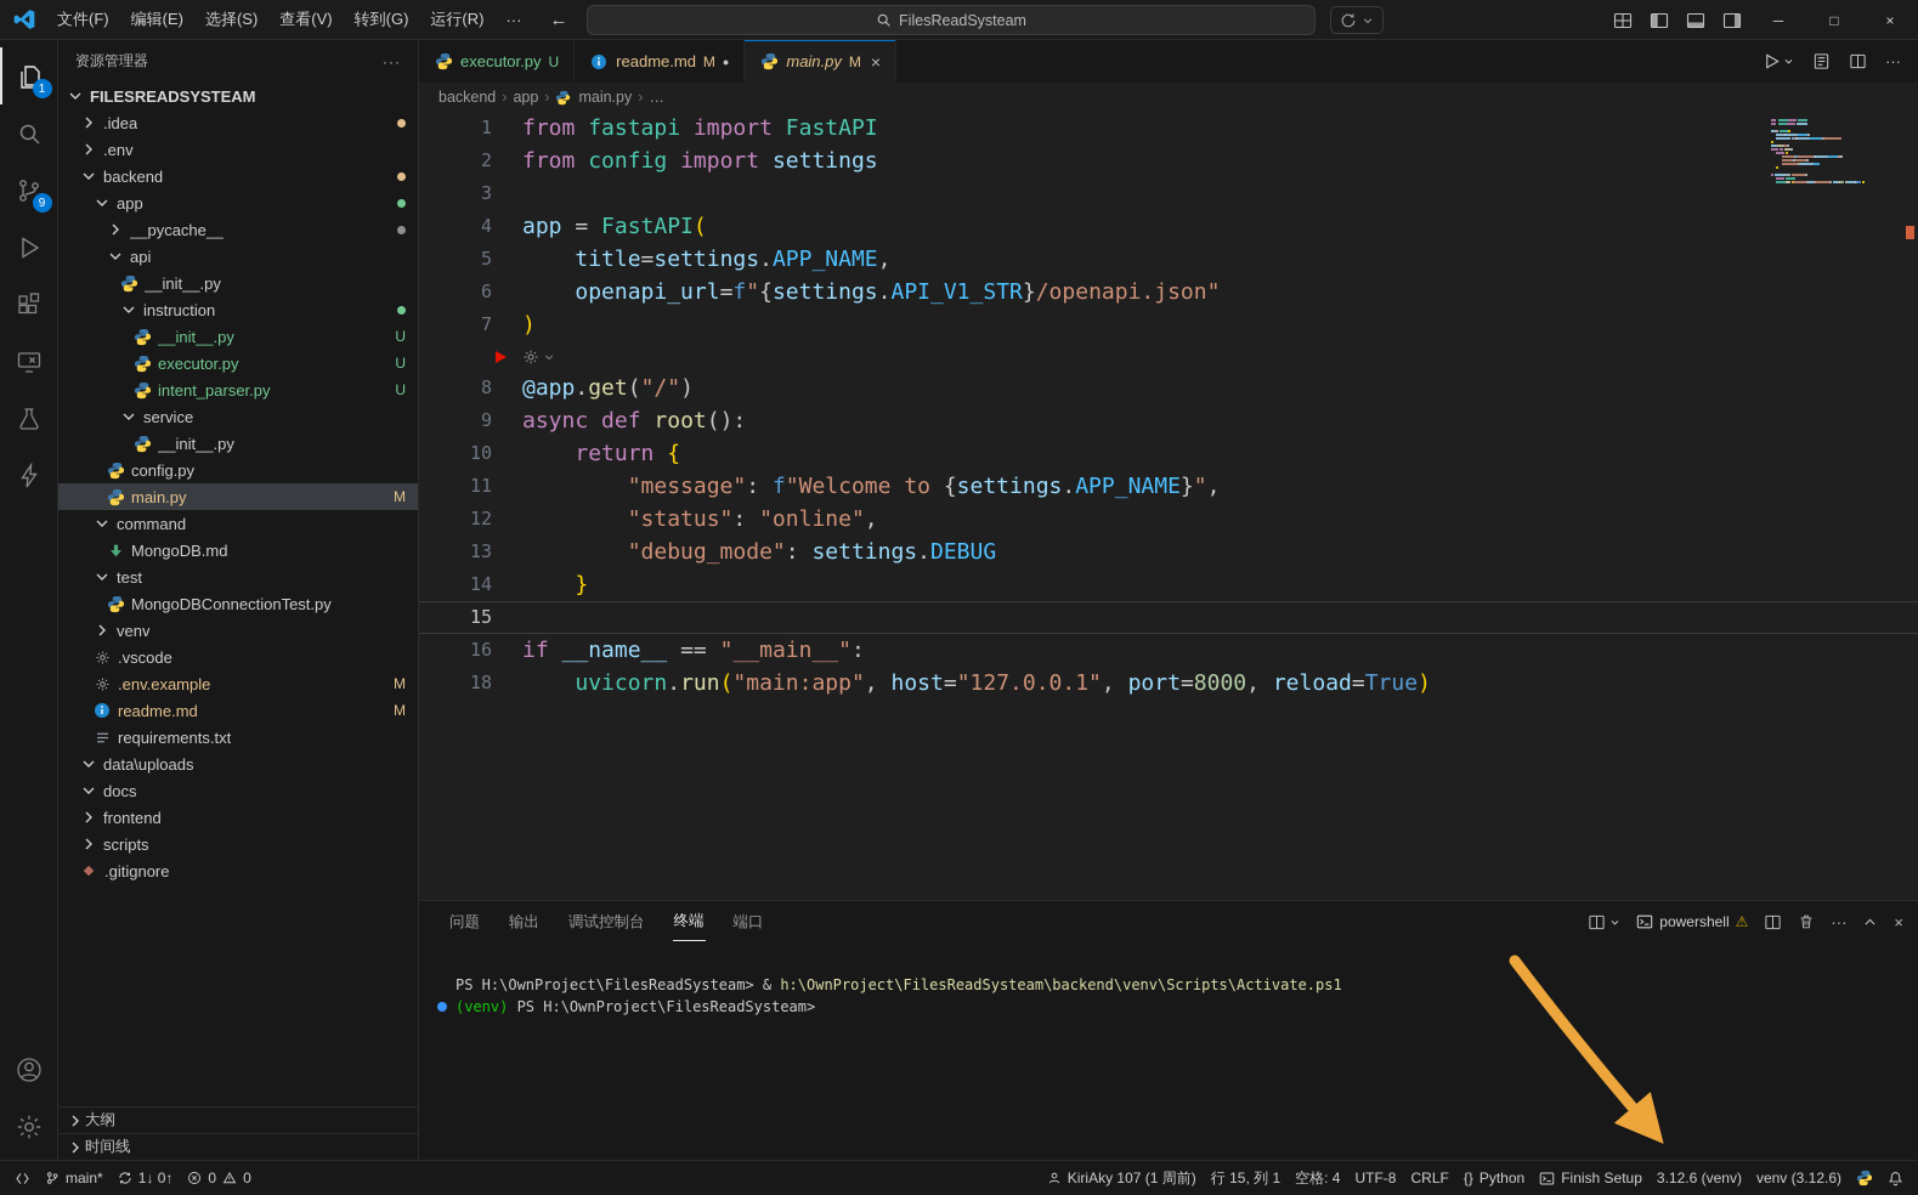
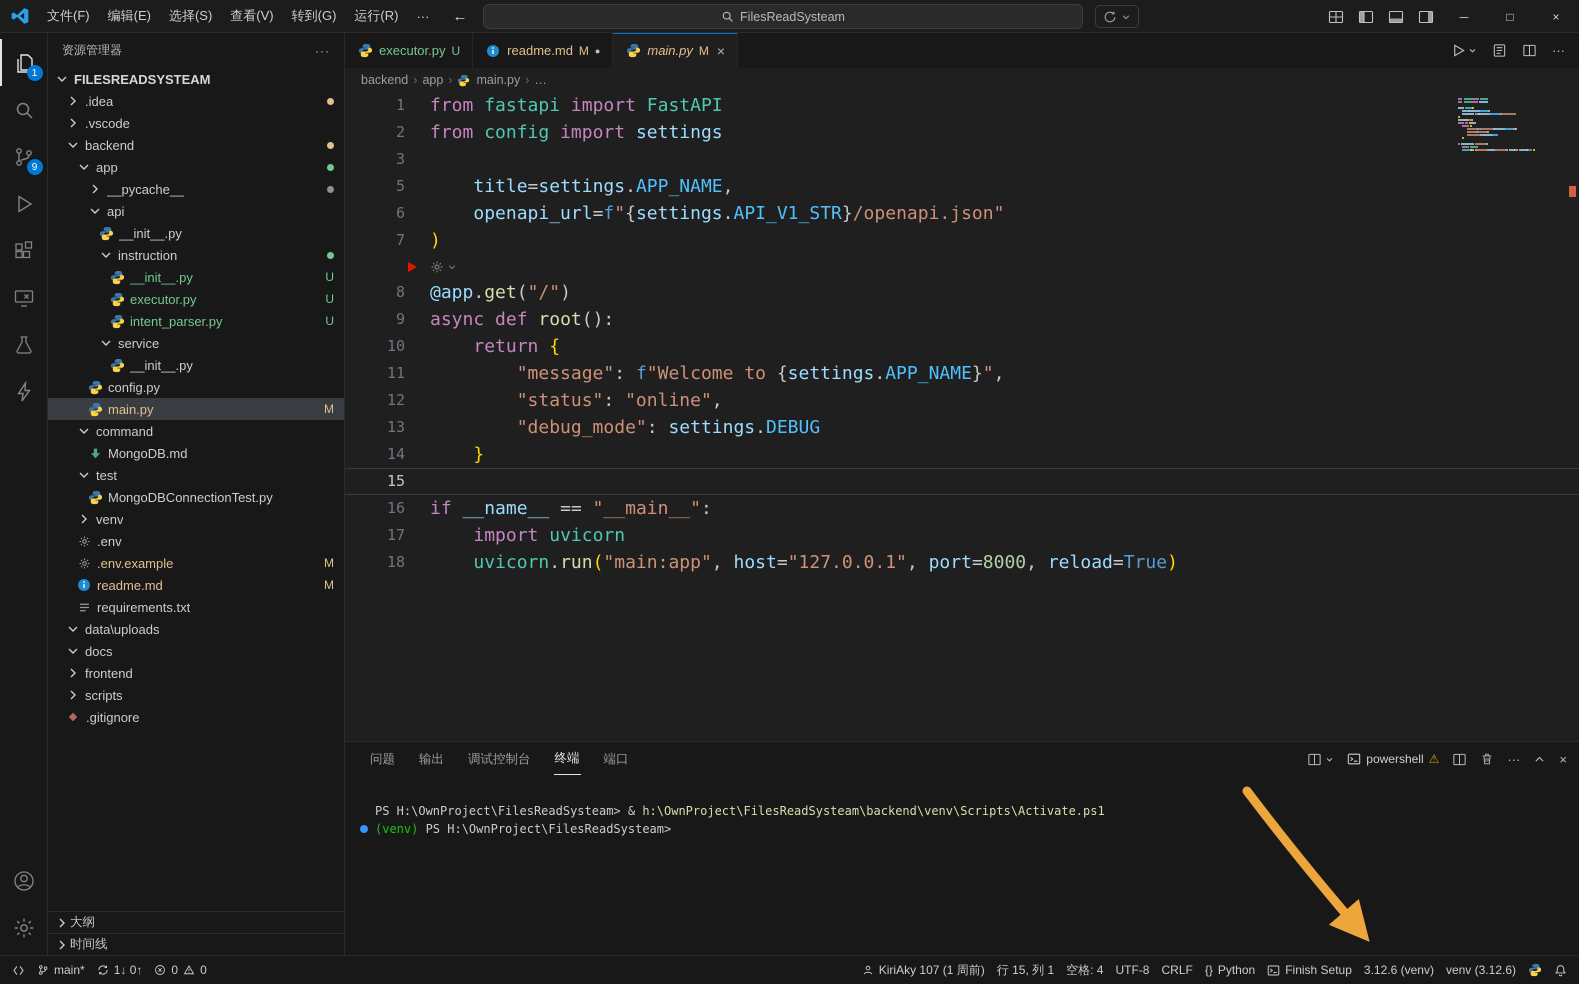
  文件(F)
  编辑(E)
  选择(S)
  查看(V)
  转到(G)
  运行(R)
  ···
  ←
  FilesReadSysteam
  ─
  □
  ×
  1
  9
  资源管理器
  ···
  FILESREADSYSTEAM
  .idea
- .env
+ .vscode
  backend
  app
  __pycache__
  api
  __init__.py
  instruction
  __init__.py
  U
  executor.py
  U
  intent_parser.py
  U
  service
  __init__.py
  config.py
  main.py
  M
  command
  MongoDB.md
  test
  MongoDBConnectionTest.py
  venv
- .vscode
+ .env
  .env.example
  M
  readme.md
  M
  requirements.txt
  data\uploads
  docs
  frontend
  scripts
  .gitignore
  大纲
  时间线
  executor.py
  U
  readme.md
  M
  ●
  main.py
  M
  ×
  ···
  backend
  ›
  app
  ›
  main.py
  ›
  …
  1
  from fastapi import FastAPI
  2
  from config import settings
  3
- 4
- app = FastAPI(
  5
  title=settings.APP_NAME,
  6
  openapi_url=f"{settings.API_V1_STR}/openapi.json"
  7
  )
  8
  @app.get("/")
  9
  async def root():
  10
  return {
  11
  "message": f"Welcome to {settings.APP_NAME}",
  12
  "status": "online",
  13
  "debug_mode": settings.DEBUG
  14
  }
  15
  16
  if __name__ == "__main__":
+ 17
+ import uvicorn
  18
  uvicorn.run("main:app", host="127.0.0.1", port=8000, reload=True)
  问题
  输出
  调试控制台
  终端
  端口
  powershell
  ⚠
  ···
  ×
  PS H:\OwnProject\FilesReadSysteam> & h:\OwnProject\FilesReadSysteam\backend\venv\Scripts\Activate.ps1
  (venv) PS H:\OwnProject\FilesReadSysteam>
  main*
  1↓ 0↑
  0
  0
  KiriAky 107 (1 周前)
  行 15, 列 1
  空格: 4
  UTF-8
  CRLF
  {}
  Python
  Finish Setup
  3.12.6 (venv)
  venv (3.12.6)
